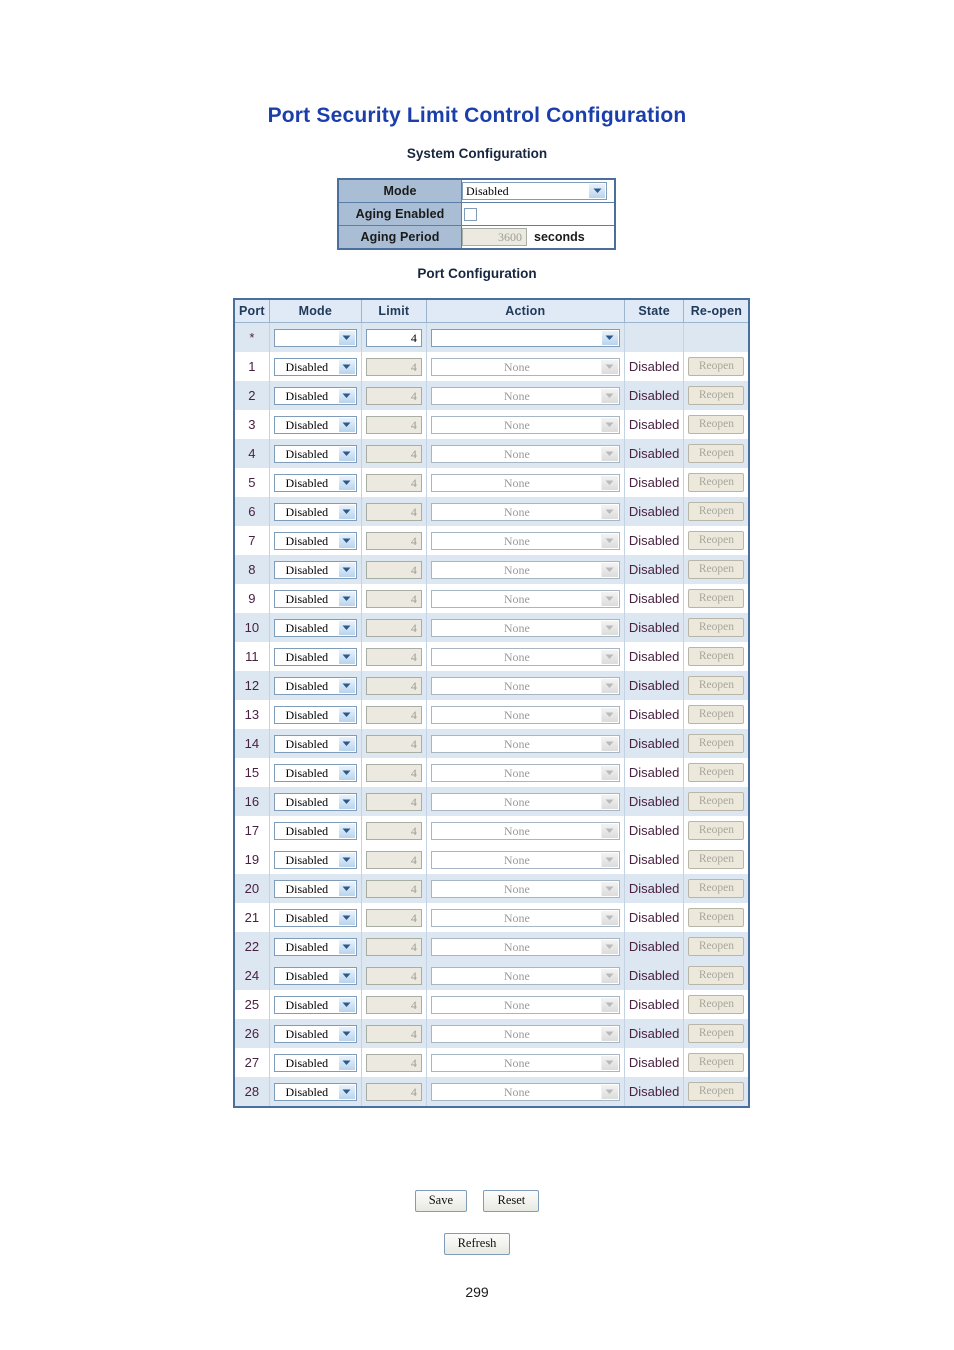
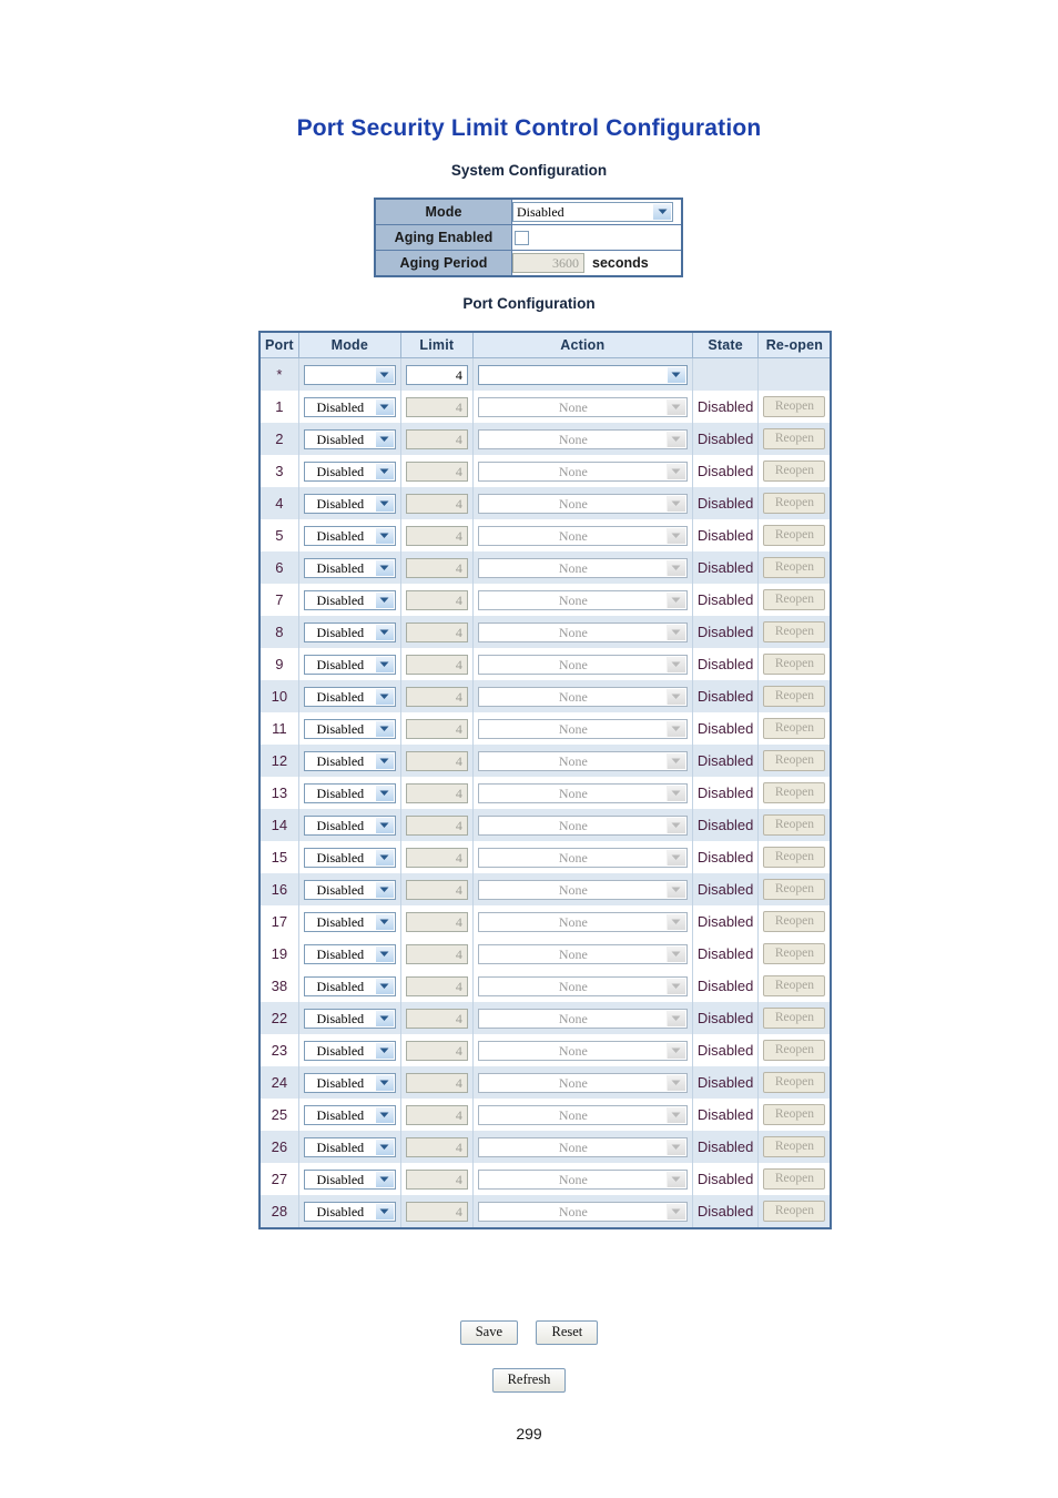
  Port Security Limit Control Configuration
  System Configuration
  Mode	Disabled
  Aging Enabled
  Aging Period	3600 seconds
  Port Configuration
  Port	Mode	Limit	Action	State	Re-open
  *		4
  1	Disabled	4	None	Disabled	Reopen
  2	Disabled	4	None	Disabled	Reopen
  3	Disabled	4	None	Disabled	Reopen
  4	Disabled	4	None	Disabled	Reopen
  5	Disabled	4	None	Disabled	Reopen
  6	Disabled	4	None	Disabled	Reopen
  7	Disabled	4	None	Disabled	Reopen
  8	Disabled	4	None	Disabled	Reopen
  9	Disabled	4	None	Disabled	Reopen
  10	Disabled	4	None	Disabled	Reopen
  11	Disabled	4	None	Disabled	Reopen
  12	Disabled	4	None	Disabled	Reopen
  13	Disabled	4	None	Disabled	Reopen
  14	Disabled	4	None	Disabled	Reopen
  15	Disabled	4	None	Disabled	Reopen
  16	Disabled	4	None	Disabled	Reopen
  17	Disabled	4	None	Disabled	Reopen
  19	Disabled	4	None	Disabled	Reopen
- 20	Disabled	4	None	Disabled	Reopen
- 21	Disabled	4	None	Disabled	Reopen
+ 38	Disabled	4	None	Disabled	Reopen
  22	Disabled	4	None	Disabled	Reopen
+ 23	Disabled	4	None	Disabled	Reopen
  24	Disabled	4	None	Disabled	Reopen
  25	Disabled	4	None	Disabled	Reopen
  26	Disabled	4	None	Disabled	Reopen
  27	Disabled	4	None	Disabled	Reopen
  28	Disabled	4	None	Disabled	Reopen
  Save Reset
  Refresh
  299
